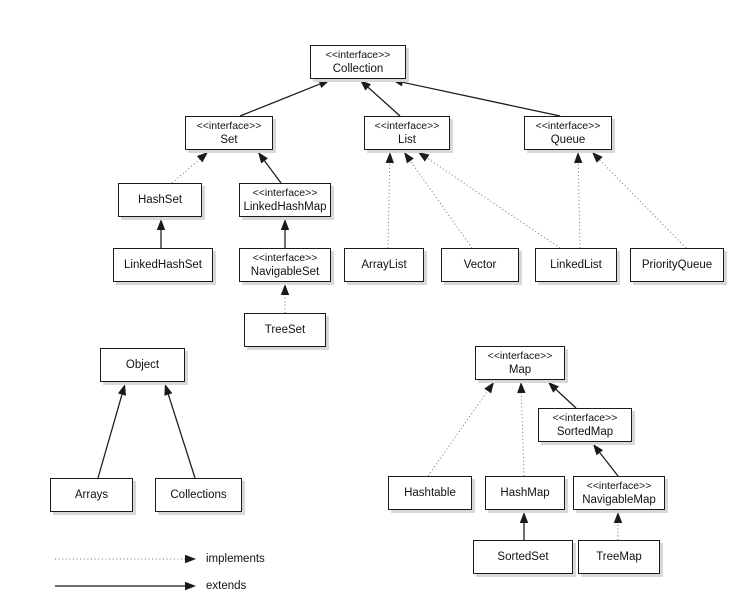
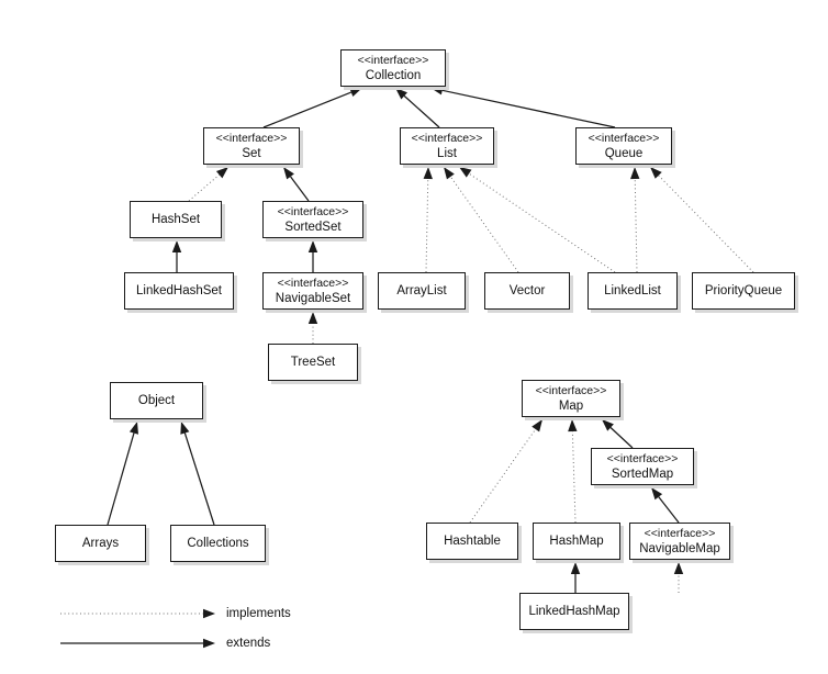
  <<interface>>
  Collection
  <<interface>>
  Set
  <<interface>>
  List
  <<interface>>
  Queue
  HashSet
  <<interface>>
- LinkedHashMap
+ SortedSet
  LinkedHashSet
  <<interface>>
  NavigableSet
  TreeSet
  ArrayList
  Vector
  LinkedList
  PriorityQueue
  Object
  Arrays
  Collections
  <<interface>>
  Map
  <<interface>>
  SortedMap
  Hashtable
  HashMap
  <<interface>>
  NavigableMap
- SortedSet
+ LinkedHashMap
- TreeMap
  implements
  extends
